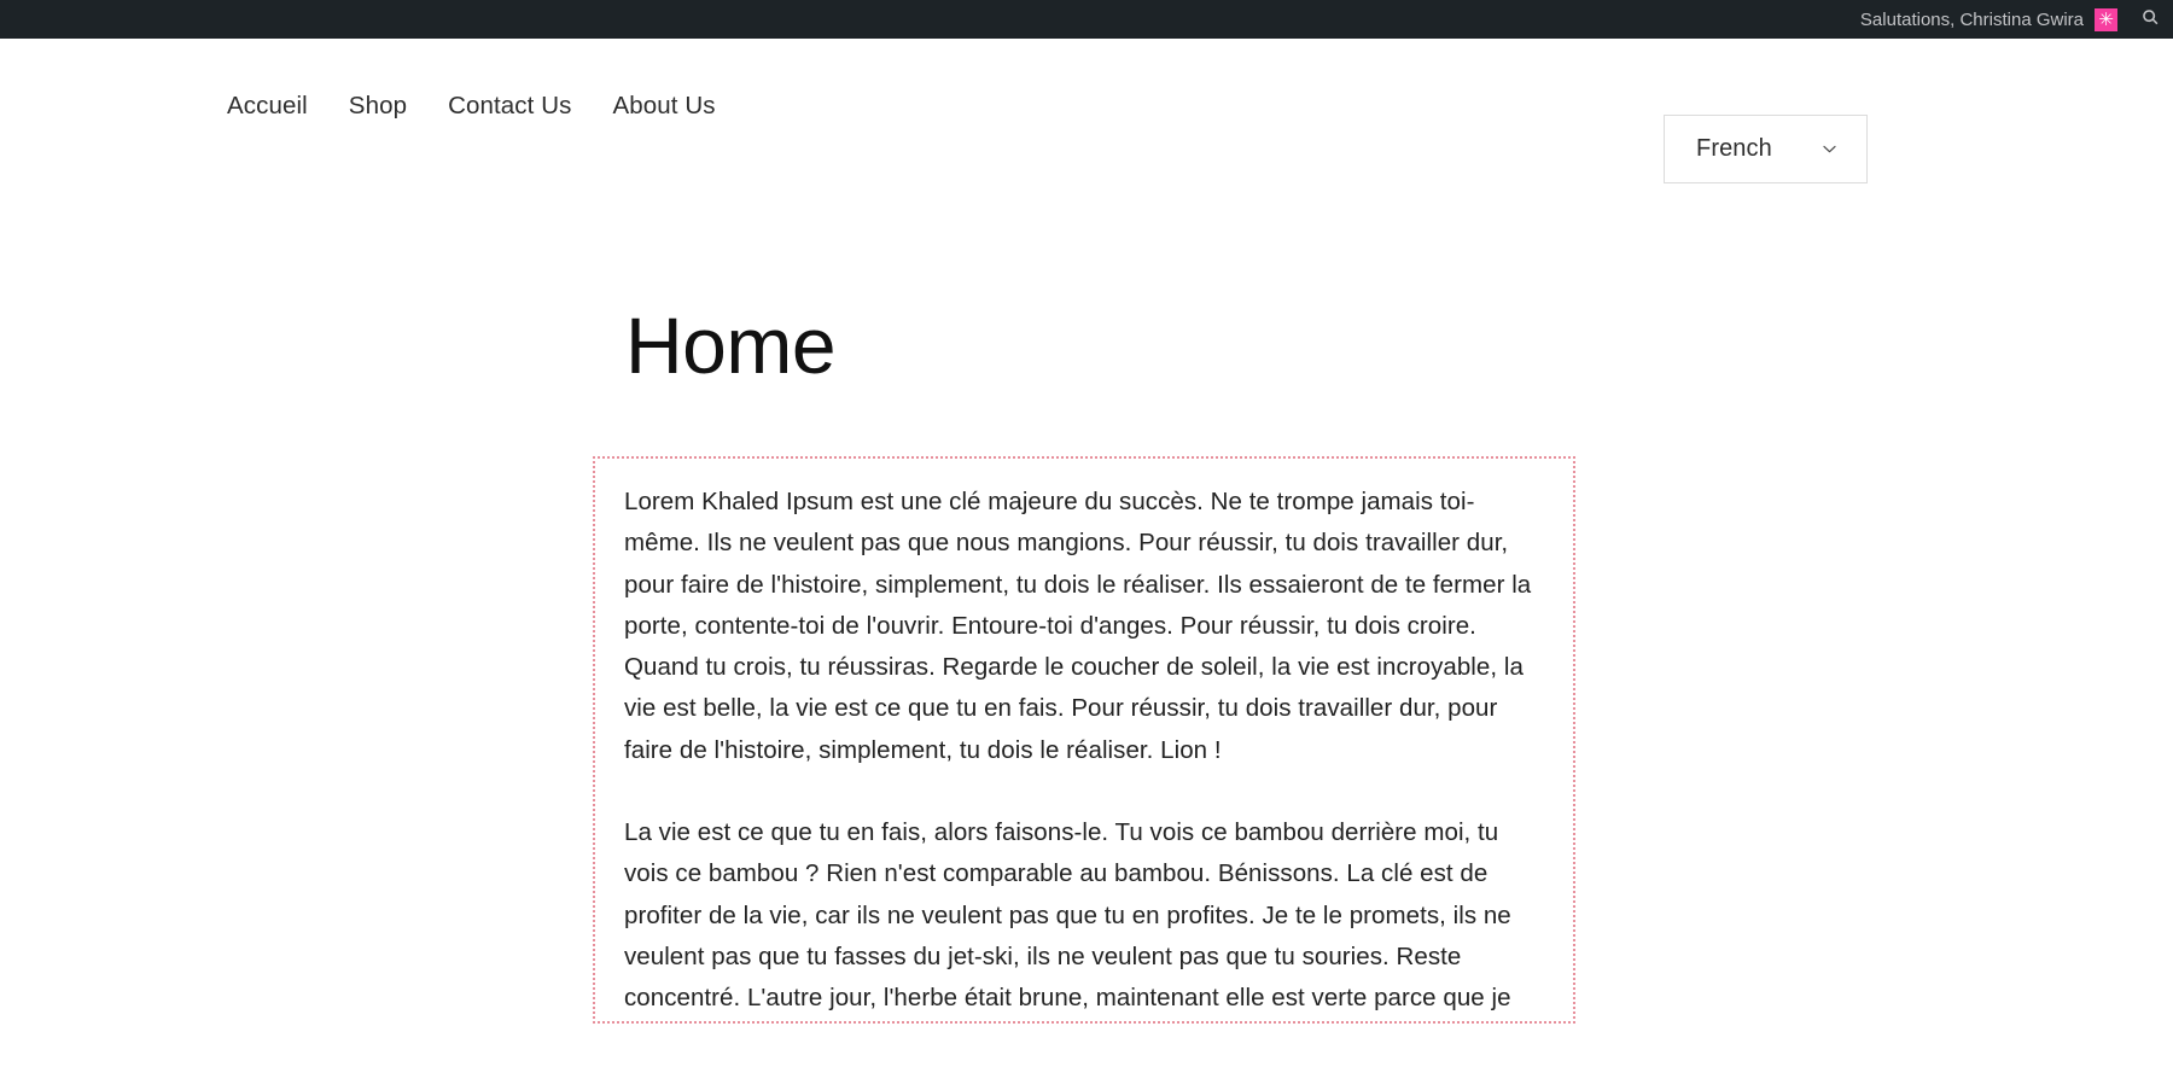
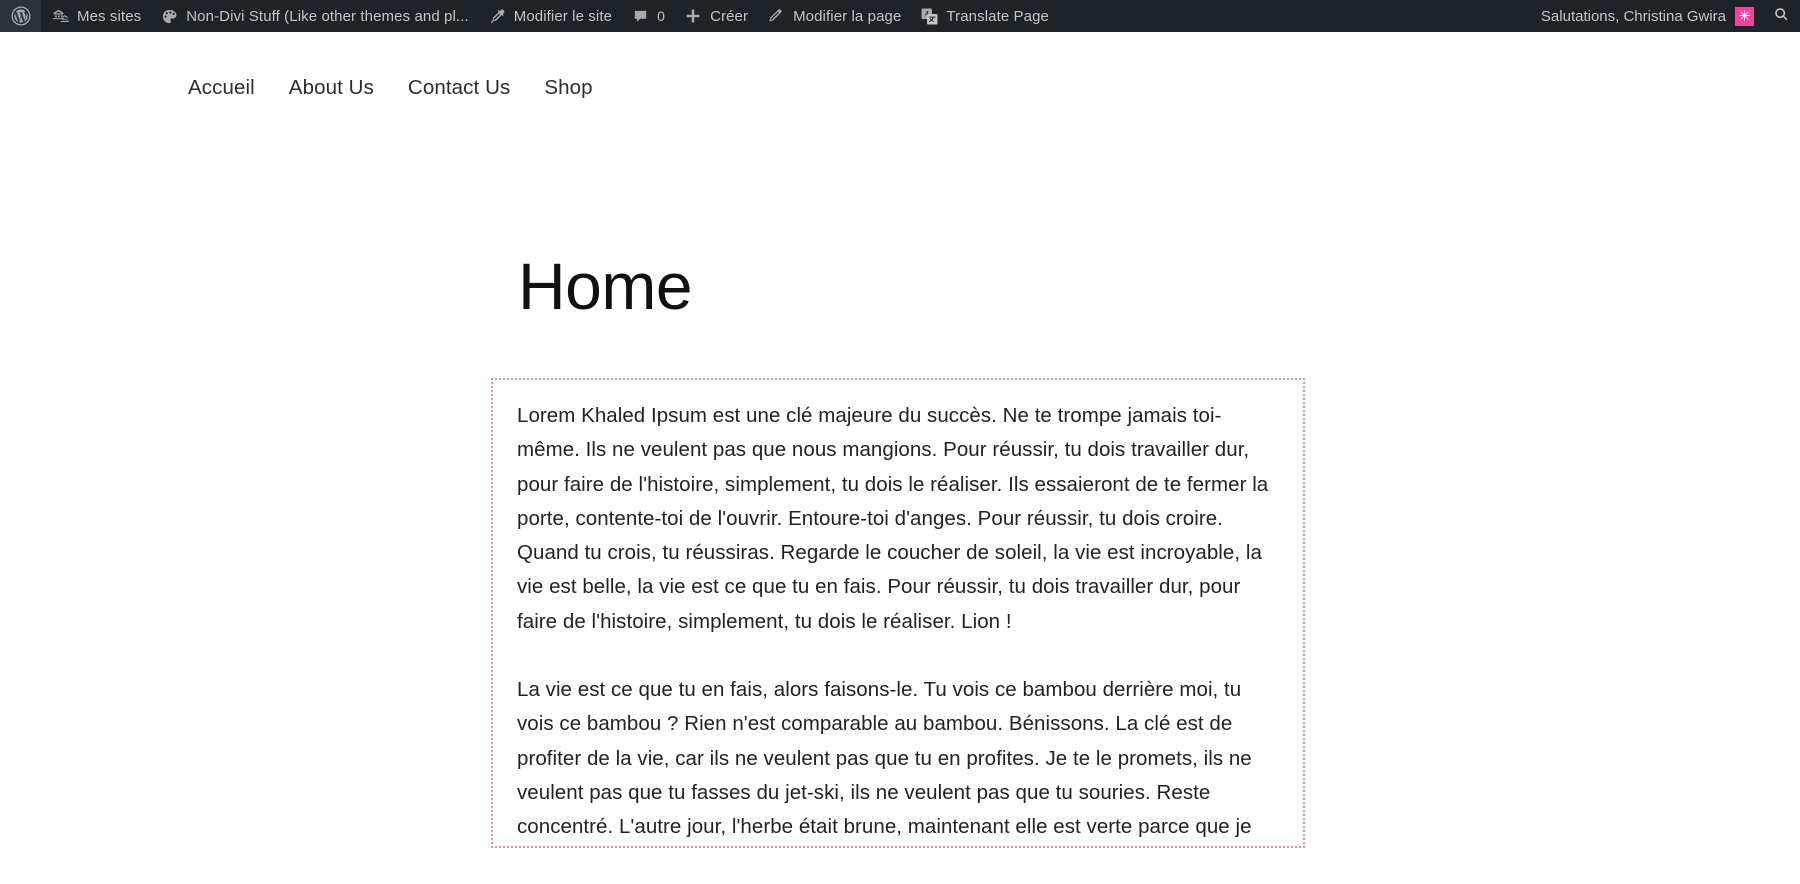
+ Mes sites
+ Non-Divi Stuff (Like other themes and pl...
+ Modifier le site
+ 0
+ Créer
+ Modifier la page
+ Translate Page
  Salutations, Christina Gwira
  ✳
  Accueil
- Shop
+ About Us
  Contact Us
- About Us
+ Shop
- French
  Home
  Lorem Khaled Ipsum est une clé majeure du succès. Ne te trompe jamais toi-même. Ils ne veulent pas que nous mangions. Pour réussir, tu dois travailler dur, pour faire de l'histoire, simplement, tu dois le réaliser. Ils essaieront de te fermer la porte, contente-toi de l'ouvrir. Entoure-toi d'anges. Pour réussir, tu dois croire. Quand tu crois, tu réussiras. Regarde le coucher de soleil, la vie est incroyable, la vie est belle, la vie est ce que tu en fais. Pour réussir, tu dois travailler dur, pour faire de l'histoire, simplement, tu dois le réaliser. Lion !
  La vie est ce que tu en fais, alors faisons-le. Tu vois ce bambou derrière moi, tu vois ce bambou ? Rien n'est comparable au bambou. Bénissons. La clé est de profiter de la vie, car ils ne veulent pas que tu en profites. Je te le promets, ils ne veulent pas que tu fasses du jet-ski, ils ne veulent pas que tu souries. Reste concentré. L'autre jour, l'herbe était brune, maintenant elle est verte parce que je
